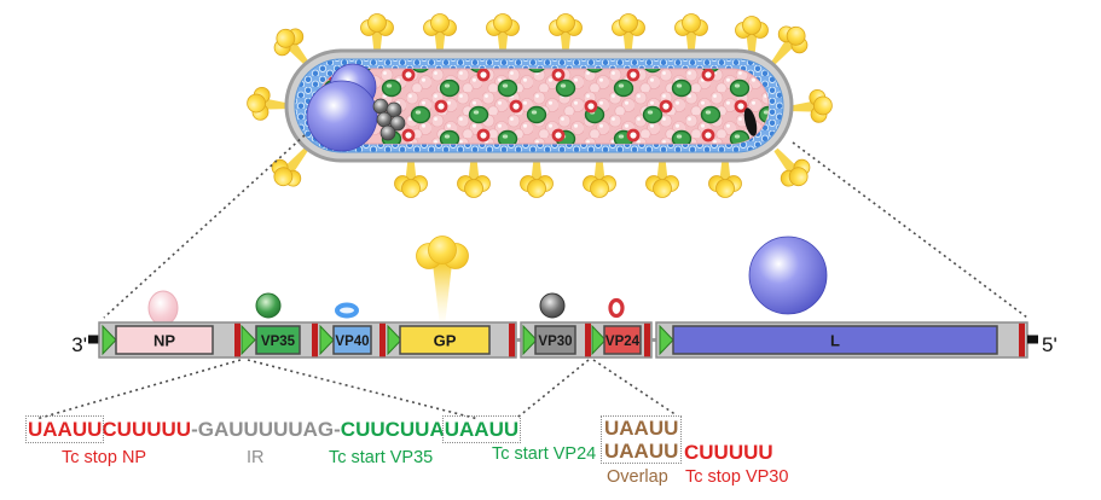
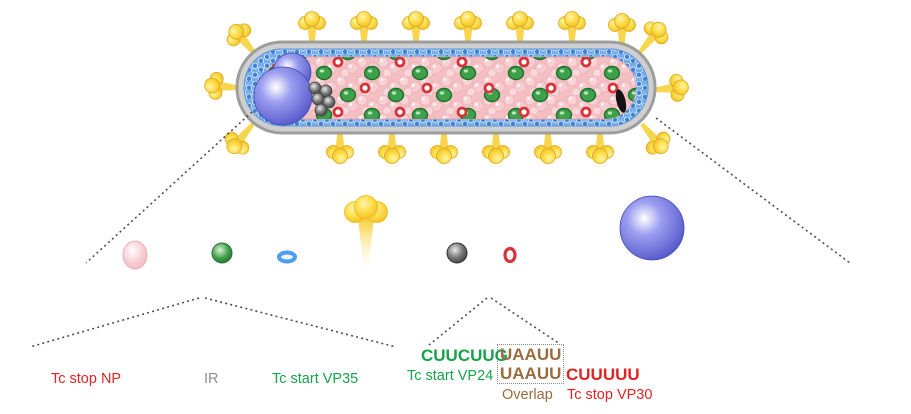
- 3'
- NP
- VP35
- VP40
- GP
- VP30
- VP24
- L
- 5'
- UAAUUCUUUUU-GAUUUUUAG-CUUCUUAUAAUU
  Tc stop NP
  IR
  Tc start VP35
+ CUUCUUG
  UAAUU
  UAAUU
  CUUUUU
  Tc start VP24
  Overlap
  Tc stop VP30
